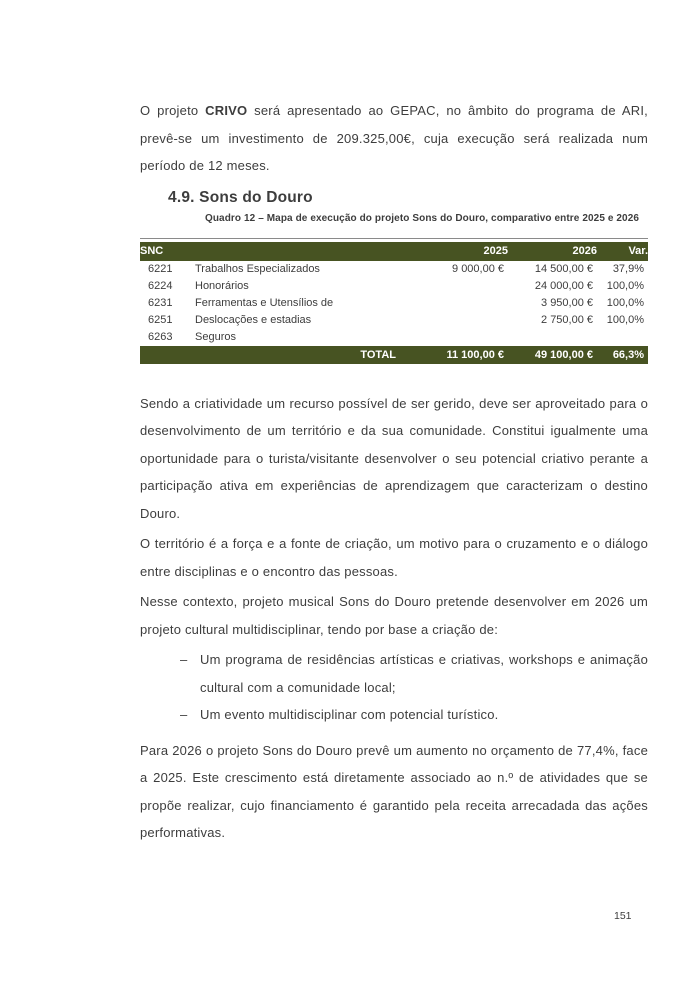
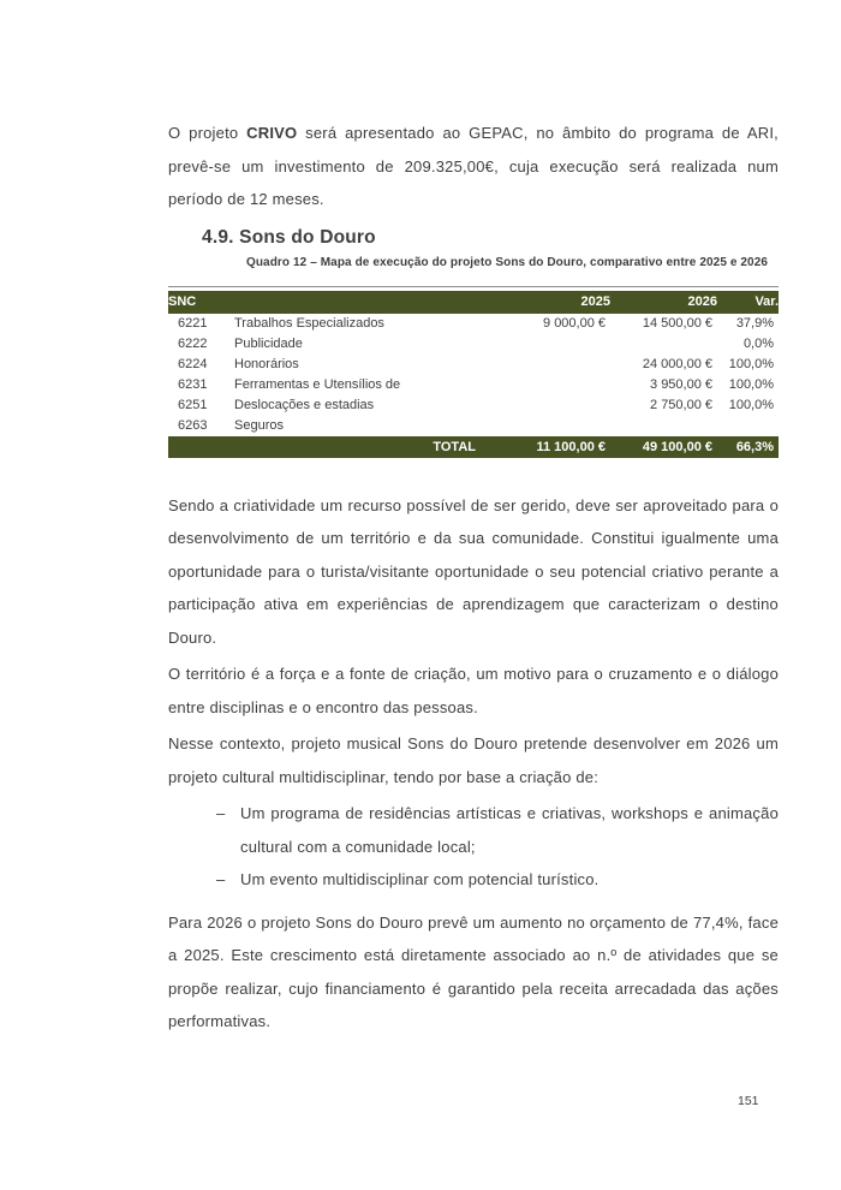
  O projeto CRIVO será apresentado ao GEPAC, no âmbito do programa de ARI, prevê-se um investimento de 209.325,00€, cuja execução será realizada num período de 12 meses.
  4.9. Sons do Douro
  Quadro 12 – Mapa de execução do projeto Sons do Douro, comparativo entre 2025 e 2026
  SNC	2025	2026	Var.
  6221	Trabalhos Especializados	9 000,00 €	14 500,00 €	37,9%
+ 6222	Publicidade			0,0%
  6224	Honorários		24 000,00 €	100,0%
  6231	Ferramentas e Utensílios de		3 950,00 €	100,0%
  6251	Deslocações e estadias		2 750,00 €	100,0%
  6263	Seguros
  TOTAL	11 100,00 €	49 100,00 €	66,3%
- Sendo a criatividade um recurso possível de ser gerido, deve ser aproveitado para o desenvolvimento de um território e da sua comunidade. Constitui igualmente uma oportunidade para o turista/visitante desenvolver o seu potencial criativo perante a participação ativa em experiências de aprendizagem que caracterizam o destino Douro.
+ Sendo a criatividade um recurso possível de ser gerido, deve ser aproveitado para o desenvolvimento de um território e da sua comunidade. Constitui igualmente uma oportunidade para o turista/visitante oportunidade o seu potencial criativo perante a participação ativa em experiências de aprendizagem que caracterizam o destino Douro.
  O território é a força e a fonte de criação, um motivo para o cruzamento e o diálogo entre disciplinas e o encontro das pessoas.
  Nesse contexto, projeto musical Sons do Douro pretende desenvolver em 2026 um projeto cultural multidisciplinar, tendo por base a criação de:
  –
  Um programa de residências artísticas e criativas, workshops e animação cultural com a comunidade local;
  –
  Um evento multidisciplinar com potencial turístico.
  Para 2026 o projeto Sons do Douro prevê um aumento no orçamento de 77,4%, face a 2025. Este crescimento está diretamente associado ao n.º de atividades que se propõe realizar, cujo financiamento é garantido pela receita arrecadada das ações performativas.
  151
